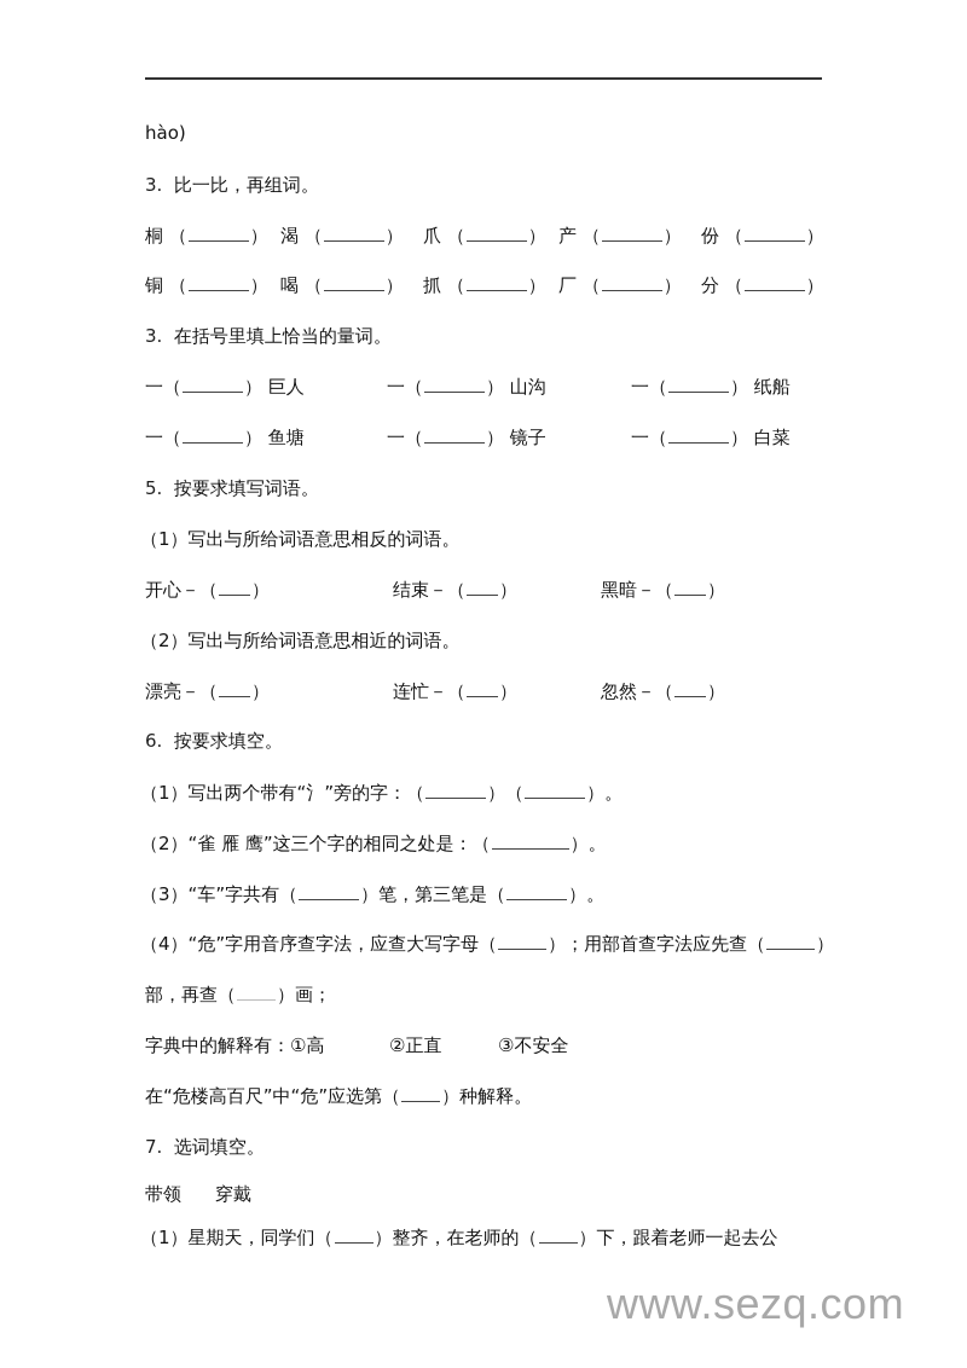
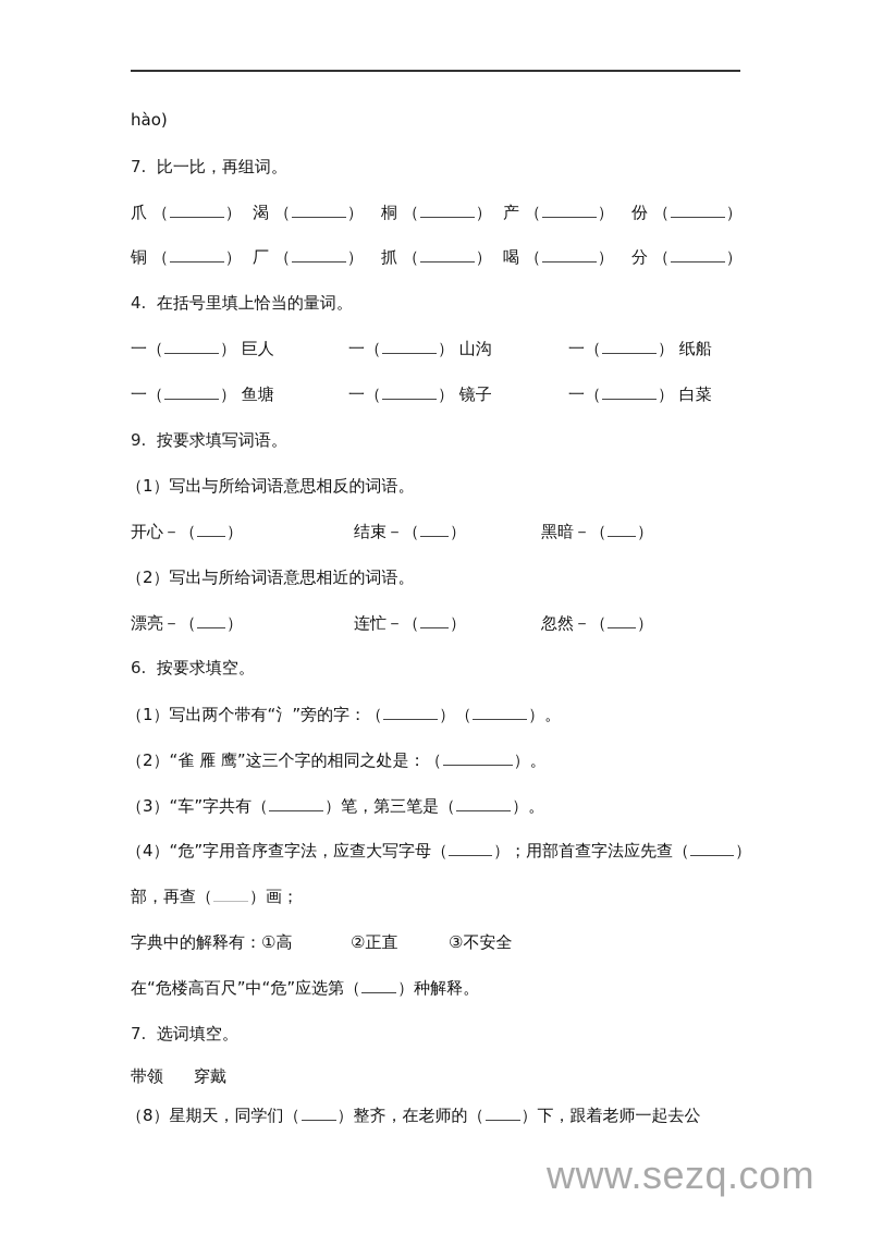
  hào)
- 3. 比一比，再组词。
+ 7. 比一比，再组词。
- 桐 （ ）
+ 爪 （ ）
  渴 （ ）
- 爪 （ ）
+ 桐 （ ）
  产 （ ）
  份 （ ）
  铜 （ ）
- 喝 （ ）
+ 厂 （ ）
  抓 （ ）
- 厂 （ ）
+ 喝 （ ）
  分 （ ）
- 3. 在括号里填上恰当的量词。
+ 4. 在括号里填上恰当的量词。
  一（ ） 巨人
  一（ ） 山沟
  一（ ） 纸船
  一（ ） 鱼塘
  一（ ） 镜子
  一（ ） 白菜
- 5. 按要求填写词语。
+ 9. 按要求填写词语。
  （1）写出与所给词语意思相反的词语。
  开心－（ ）
  结束－（ ）
  黑暗－（ ）
  （2）写出与所给词语意思相近的词语。
  漂亮－（ ）
  连忙－（ ）
  忽然－（ ）
  6. 按要求填空。
  （1）写出两个带有“氵”旁的字：（ ）（ ）。
  （2）“雀 雁 鹰”这三个字的相同之处是：（ ）。
  （3）“车”字共有（ ）笔，第三笔是（ ）。
  （4）“危”字用音序查字法，应查大写字母（ ）；用部首查字法应先查（ ）
  部，再查（ ）画；
  字典中的解释有：①高
  ②正直
  ③不安全
  在“危楼高百尺”中“危”应选第（ ）种解释。
  7. 选词填空。
  带领
  穿戴
- （1）星期天，同学们（ ）整齐，在老师的（ ）下，跟着老师一起去公
+ （8）星期天，同学们（ ）整齐，在老师的（ ）下，跟着老师一起去公
  www.sezq.com
